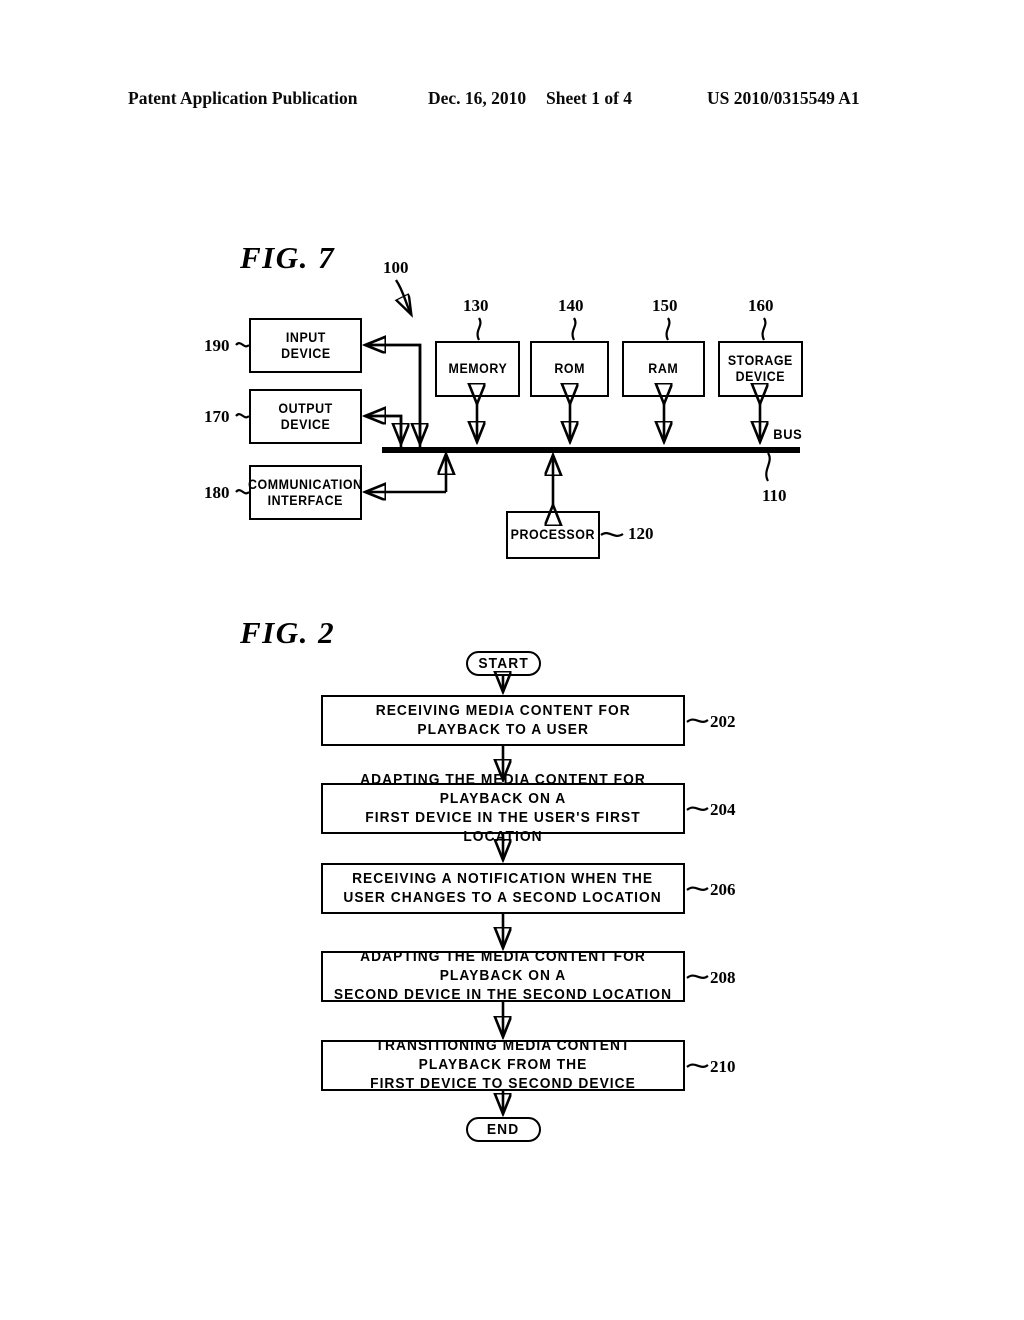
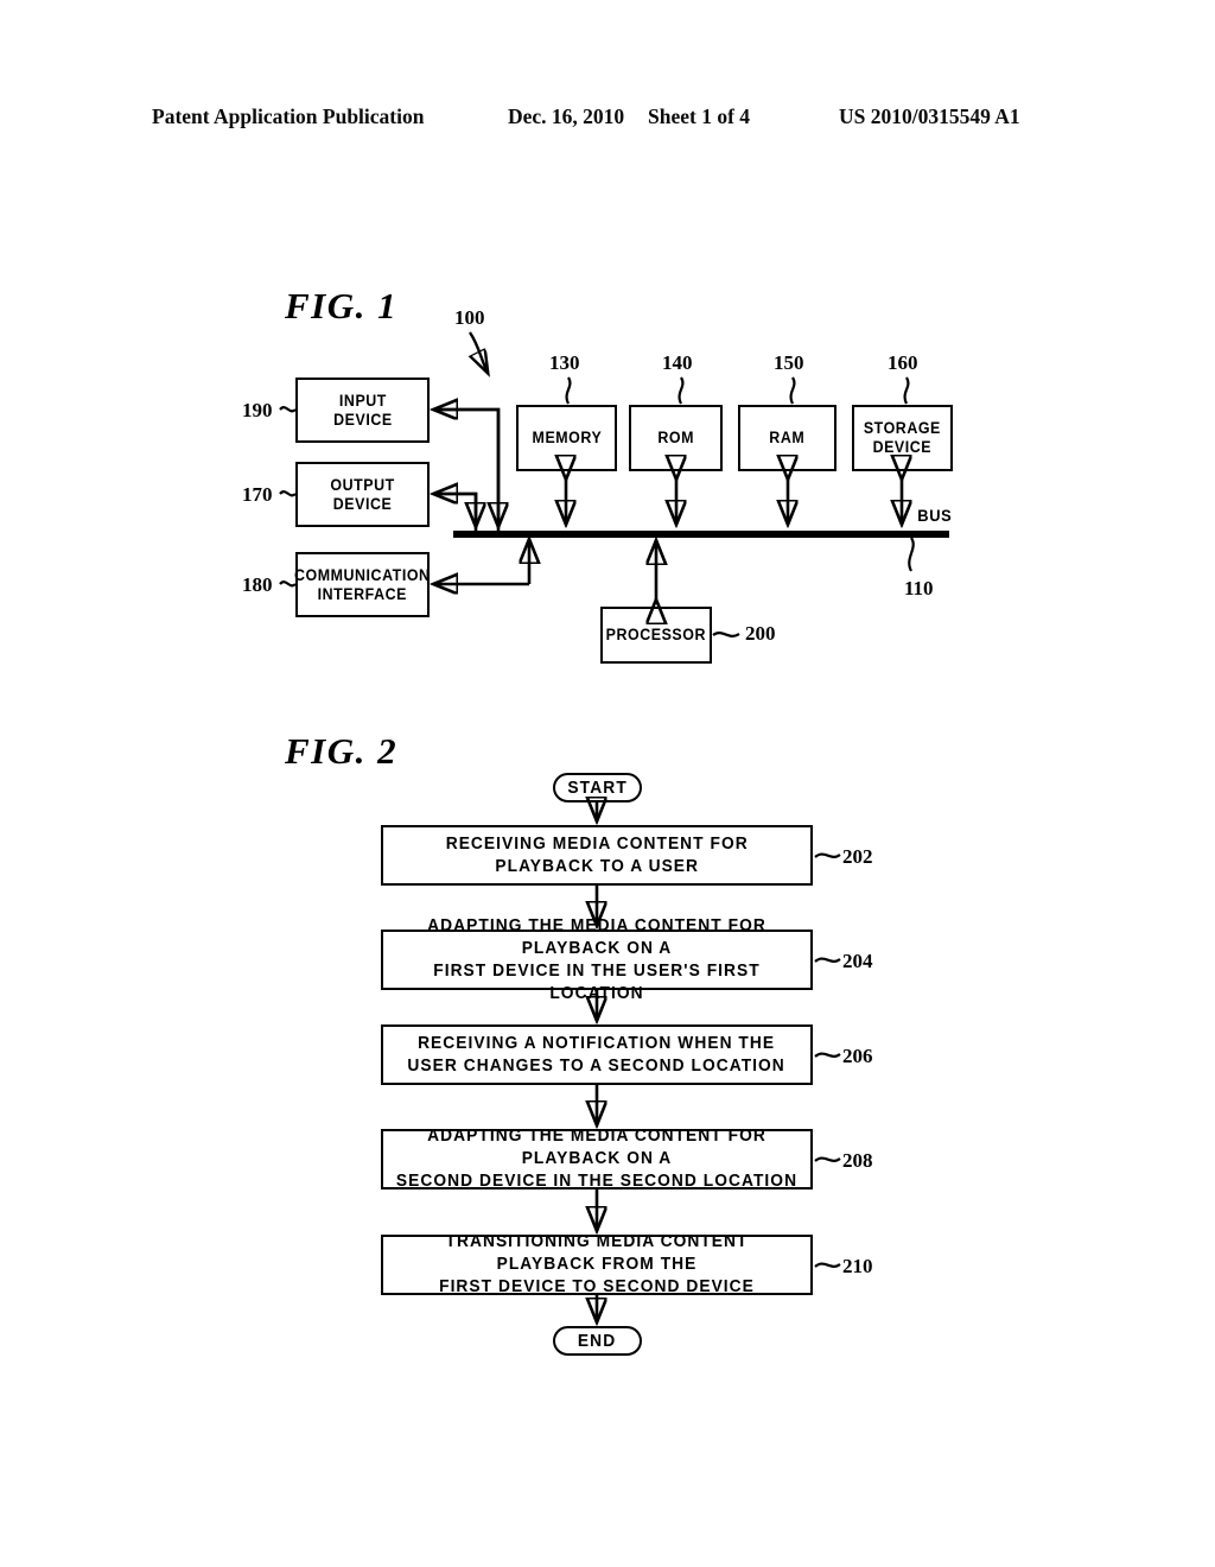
  Patent Application Publication
  Dec. 16, 2010
  Sheet 1 of 4
  US 2010/0315549 A1
- FIG. 7
+ FIG. 1
  100
  INPUT
  DEVICE
  OUTPUT
  DEVICE
  COMMUNICATION
  INTERFACE
  190
  170
  180
  MEMORY
  ROM
  RAM
  STORAGE
  DEVICE
  130
  140
  150
  160
  BUS
  110
  PROCESSOR
- 120
+ 200
  FIG. 2
  START
  RECEIVING MEDIA CONTENT FOR
  PLAYBACK TO A USER
  ADAPTING THE MEDIA CONTENT FOR PLAYBACK ON A
  FIRST DEVICE IN THE USER'S FIRST LOCATION
  RECEIVING A NOTIFICATION WHEN THE
  USER CHANGES TO A SECOND LOCATION
  ADAPTING THE MEDIA CONTENT FOR PLAYBACK ON A
  SECOND DEVICE IN THE SECOND LOCATION
  TRANSITIONING MEDIA CONTENT PLAYBACK FROM THE
  FIRST DEVICE TO SECOND DEVICE
  202
  204
  206
  208
  210
  END
